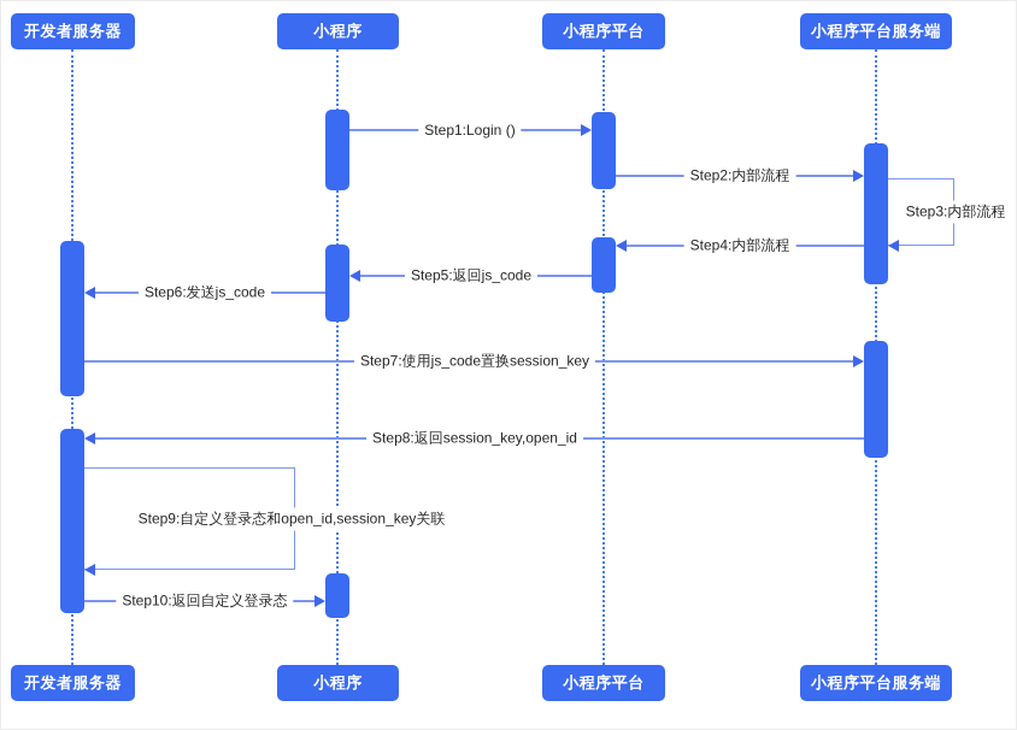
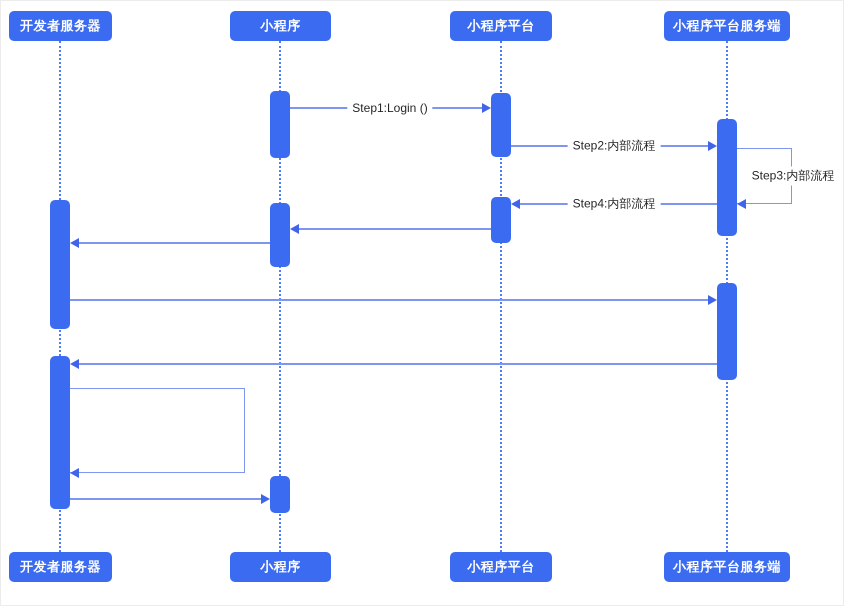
  Step1:Login ()
  Step2:内部流程
  Step3:内部流程
  Step4:内部流程
- Step5:返回js_code
- Step6:发送js_code
- Step7:使用js_code置换session_key
- Step8:返回session_key,open_id
- Step9:自定义登录态和open_id,session_key关联
- Step10:返回自定义登录态
  开发者服务器
  小程序
  小程序平台
  小程序平台服务端
  开发者服务器
  小程序
  小程序平台
  小程序平台服务端
